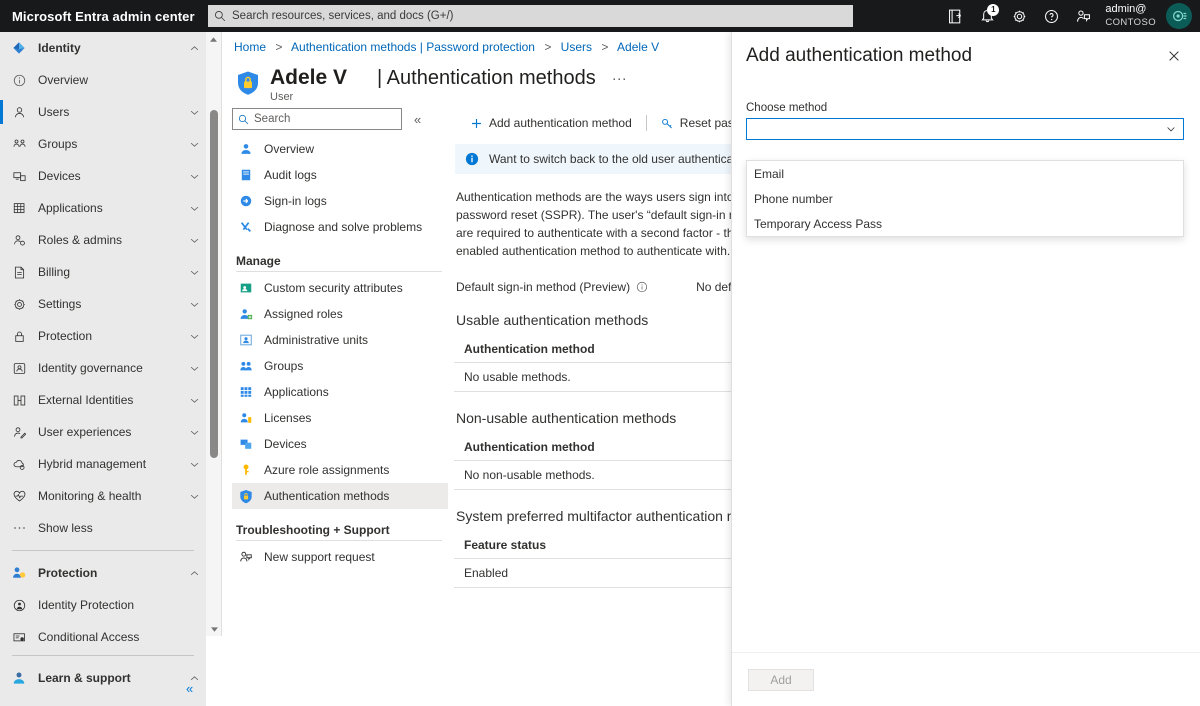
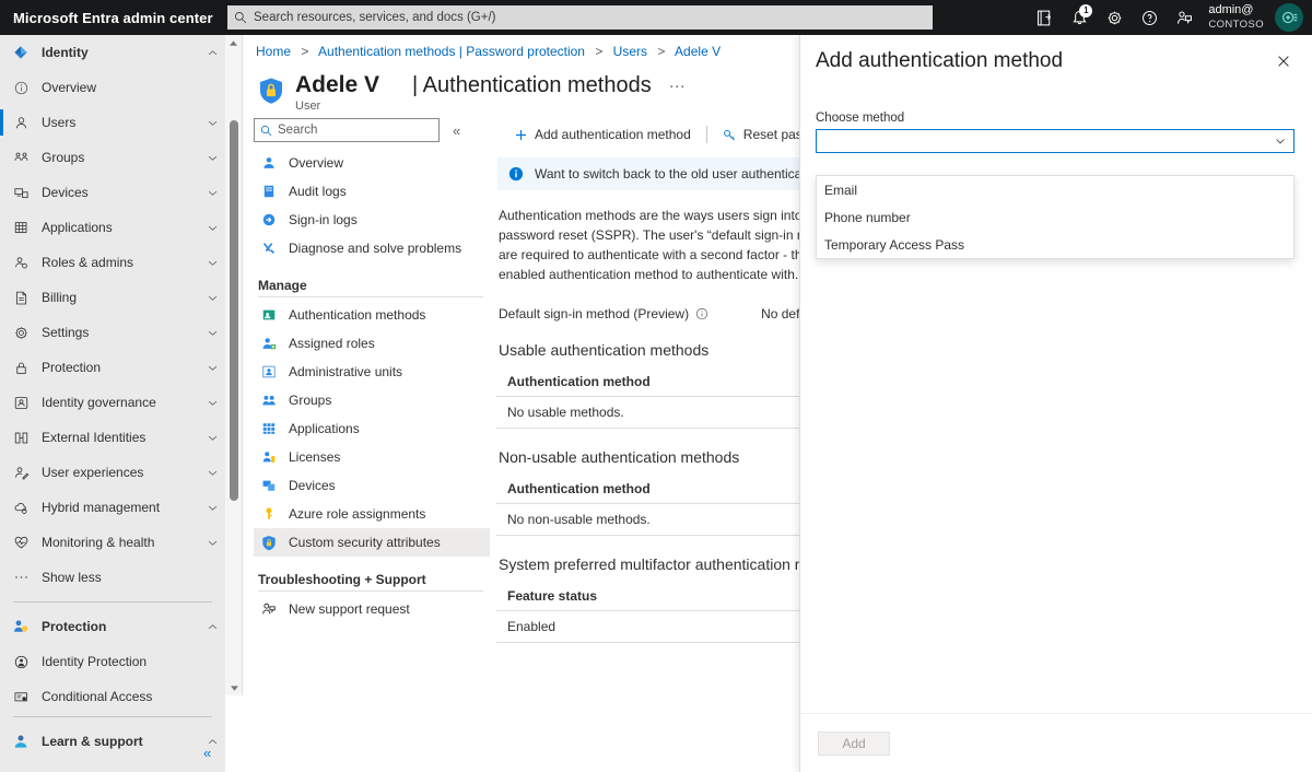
  Microsoft Entra admin center
  Search resources, services, and docs (G+/)
  1
  admin@
  CONTOSO
  Identity
  Overview
  Users
  Groups
  Devices
  Applications
  Roles & admins
  Billing
  Settings
  Protection
  Identity governance
  External Identities
  User experiences
  Hybrid management
  Monitoring & health
  Show less
  Protection
  Identity Protection
  Conditional Access
  Learn & support
  «
  Home > Authentication methods | Password protection > Users > Adele V
  Adele V
  | Authentication methods
  ···
  User
  Search
  «
  Overview
  Audit logs
  Sign-in logs
  Diagnose and solve problems
  Manage
- Custom security attributes
+ Authentication methods
  Assigned roles
  Administrative units
  Groups
  Applications
  Licenses
  Devices
  Azure role assignments
- Authentication methods
+ Custom security attributes
  Troubleshooting + Support
  New support request
  Add authentication method
  Want to switch back to the old user authentic
  Authentication methods are the ways users sign int
  password reset (SSPR). The user's “default sign-in
  are required to authenticate with a second factor - t
  enabled authentication method to authenticate with.
  Default sign-in method (Preview)
  Usable authentication methods
  Authentication method
  No usable methods.
  Non-usable authentication methods
  Authentication method
  No non-usable methods.
  System preferred multifactor authentication
  Add authentication method
  Choose method
  Email
  Phone number
  Temporary Access Pass
  Add
